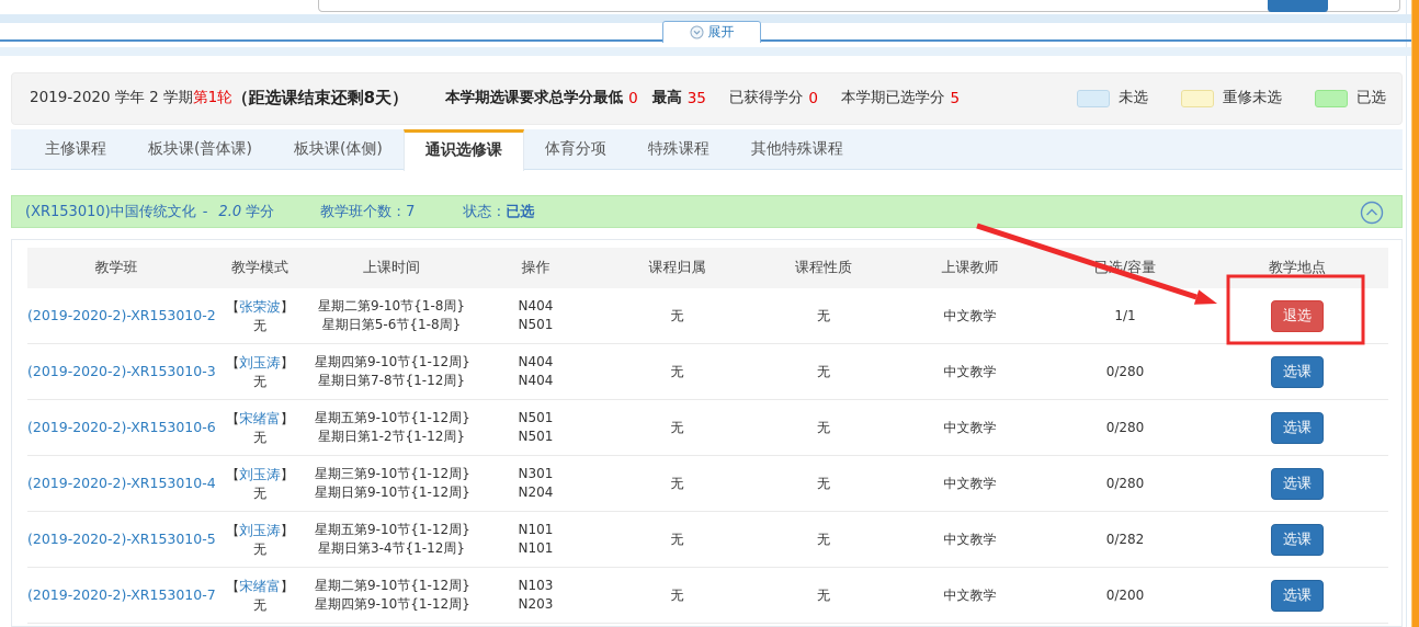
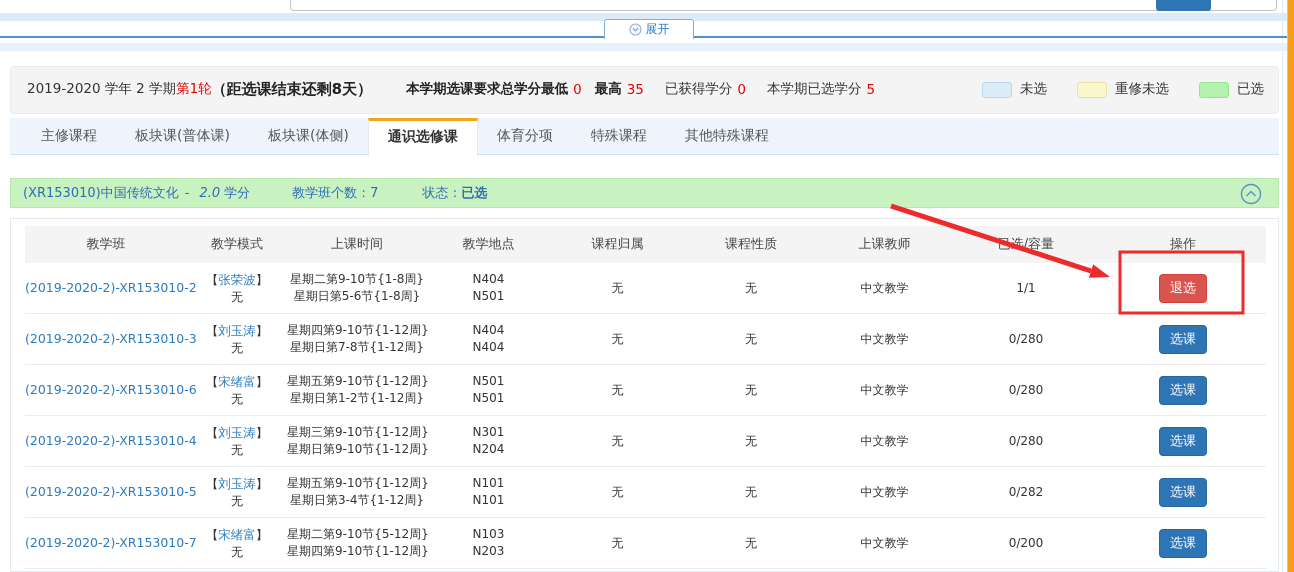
  展开
  2019-2020 学年 2 学期
  第1轮
  （
  距选课结束还剩8天
  ）
  本学期选课要求总学分最低
  0
  最高
  35
  已获得学分
  0
  本学期已选学分
  5
  未选
  重修未选
  已选
  主修课程
  板块课(普体课)
  板块课(体侧)
  通识选修课
  体育分项
  特殊课程
  其他特殊课程
  (XR153010)中国传统文化
  -
  2.0
  学分
  教学班个数：
  7
  状态：
  已选
  教学班
  教学模式
  上课时间
- 操作
+ 教学地点
  课程归属
  课程性质
  上课教师
- 教学地点
+ 操作
  (2019-2020-2)-XR153010-2
  【张荣波】
  无
  星期二第9-10节{1-8周}
  星期日第5-6节{1-8周}
  N404
  N501
  无
  无
  中文教学
  1/1
  退选
  (2019-2020-2)-XR153010-3
  【刘玉涛】
  无
  星期四第9-10节{1-12周}
  星期日第7-8节{1-12周}
  N404
  N404
  无
  无
  中文教学
  0/280
  选课
  (2019-2020-2)-XR153010-6
  【宋绪富】
  无
  星期五第9-10节{1-12周}
  星期日第1-2节{1-12周}
  N501
  N501
  无
  无
  中文教学
  0/280
  选课
  (2019-2020-2)-XR153010-4
  【刘玉涛】
  无
  星期三第9-10节{1-12周}
  星期日第9-10节{1-12周}
  N301
  N204
  无
  无
  中文教学
  0/280
  选课
  (2019-2020-2)-XR153010-5
  【刘玉涛】
  无
  星期五第9-10节{1-12周}
  星期日第3-4节{1-12周}
  N101
  N101
  无
  无
  中文教学
  0/282
  选课
  (2019-2020-2)-XR153010-7
  【宋绪富】
  无
- 星期二第9-10节{1-12周}
+ 星期二第9-10节{5-12周}
  星期四第9-10节{1-12周}
  N103
  N203
  无
  无
  中文教学
  0/200
  选课
